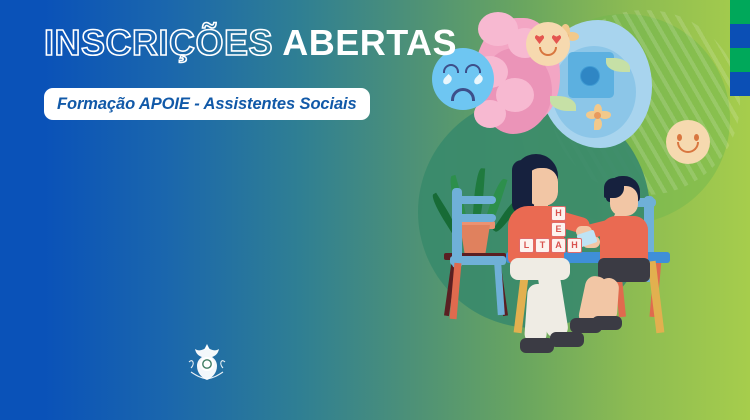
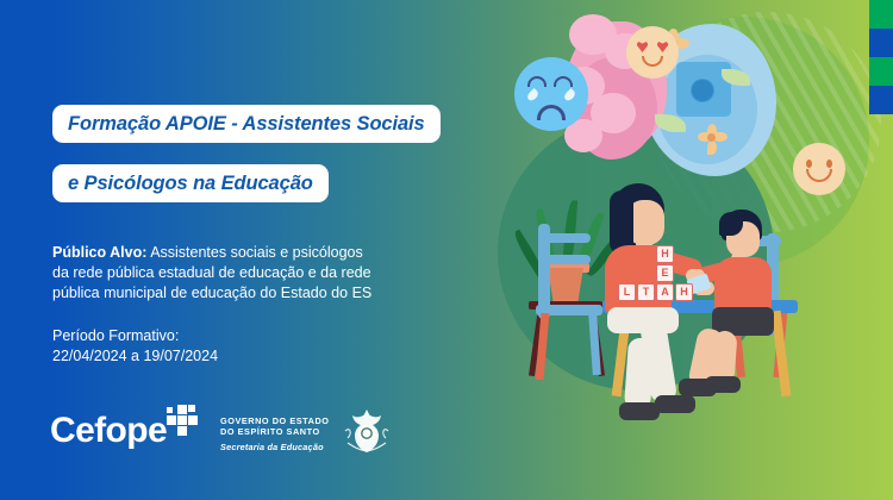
  H
  E
  A
  L
  T
  H
- INSCRIÇÕES ABERTAS
  Formação APOIE - Assistentes Sociais
+ e Psicólogos na Educação
+ Público Alvo: Assistentes sociais e psicólogos
+ da rede pública estadual de educação e da rede
+ pública municipal de educação do Estado do ES
+ Período Formativo:
+ 22/04/2024 a 19/07/2024
+ Cefope
+ GOVERNO DO ESTADO
+ DO ESPÍRITO SANTO
+ Secretaria da Educação
